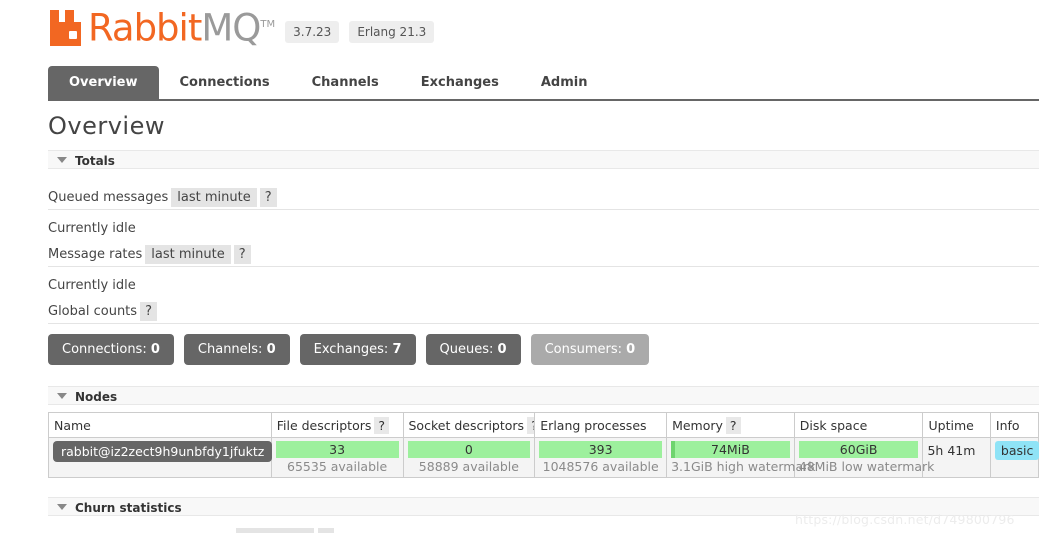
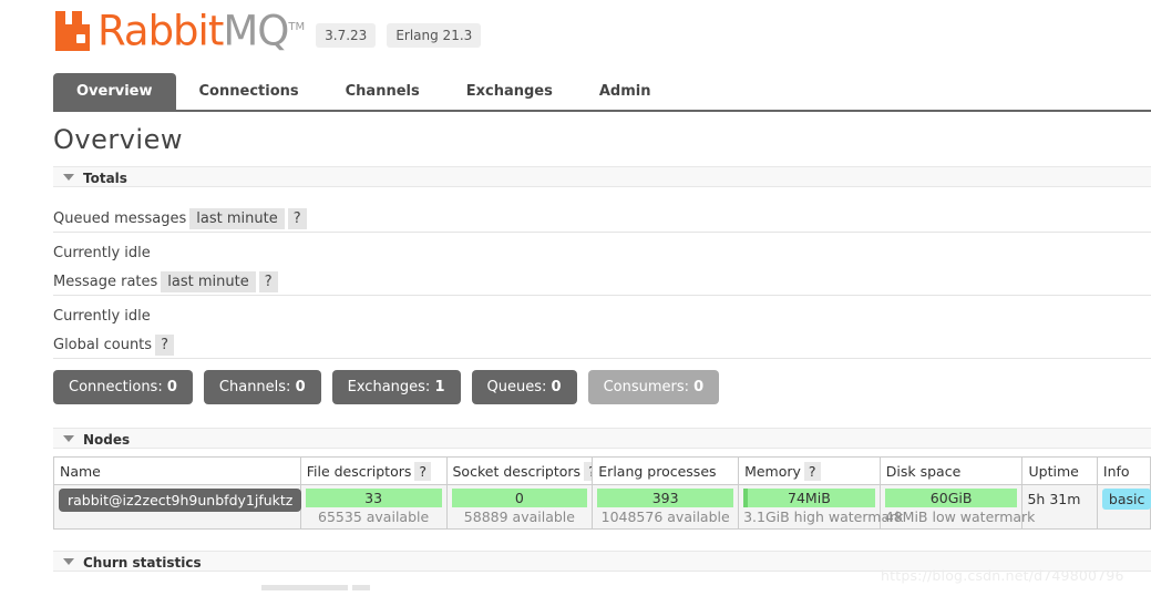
  RabbitMQTM
  3.7.23
  Erlang 21.3
  Overview
  Connections
  Channels
  Exchanges
  Admin
  Overview
  Totals
  Queued messages last minute ?
  Currently idle
  Message rates last minute ?
  Currently idle
  Global counts ?
  Connections: 0
  Channels: 0
- Exchanges: 7
+ Exchanges: 1
  Queues: 0
  Consumers: 0
  Nodes
  Name	File descriptors ?	Socket descriptors	Erlang processes	Memory ?	Disk space	Uptime	Info
- rabbit@iz2zect9h9unbfdy1jfuktz	33 65535 available	0 58889 available	393 1048576 available	74MiB 3.1GiB high waterm	60GiB 48MiB low watermark	5h 41m	basic
+ rabbit@iz2zect9h9unbfdy1jfuktz	33 65535 available	0 58889 available	393 1048576 available	74MiB 3.1GiB high waterm	60GiB 48MiB low watermark	5h 31m	basic
  Churn statistics
